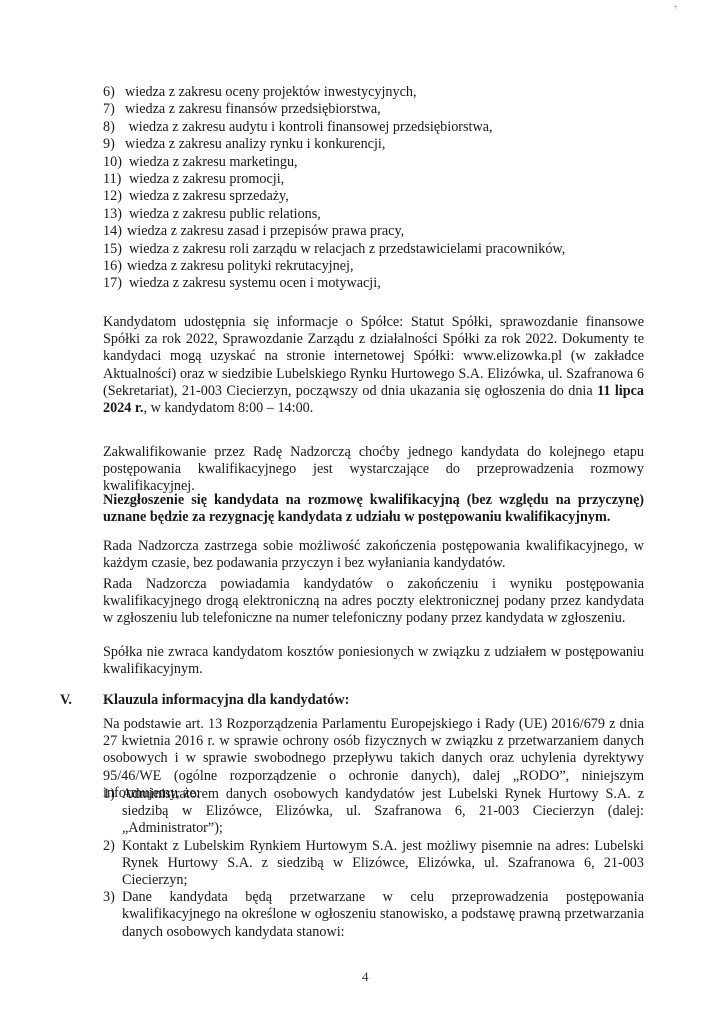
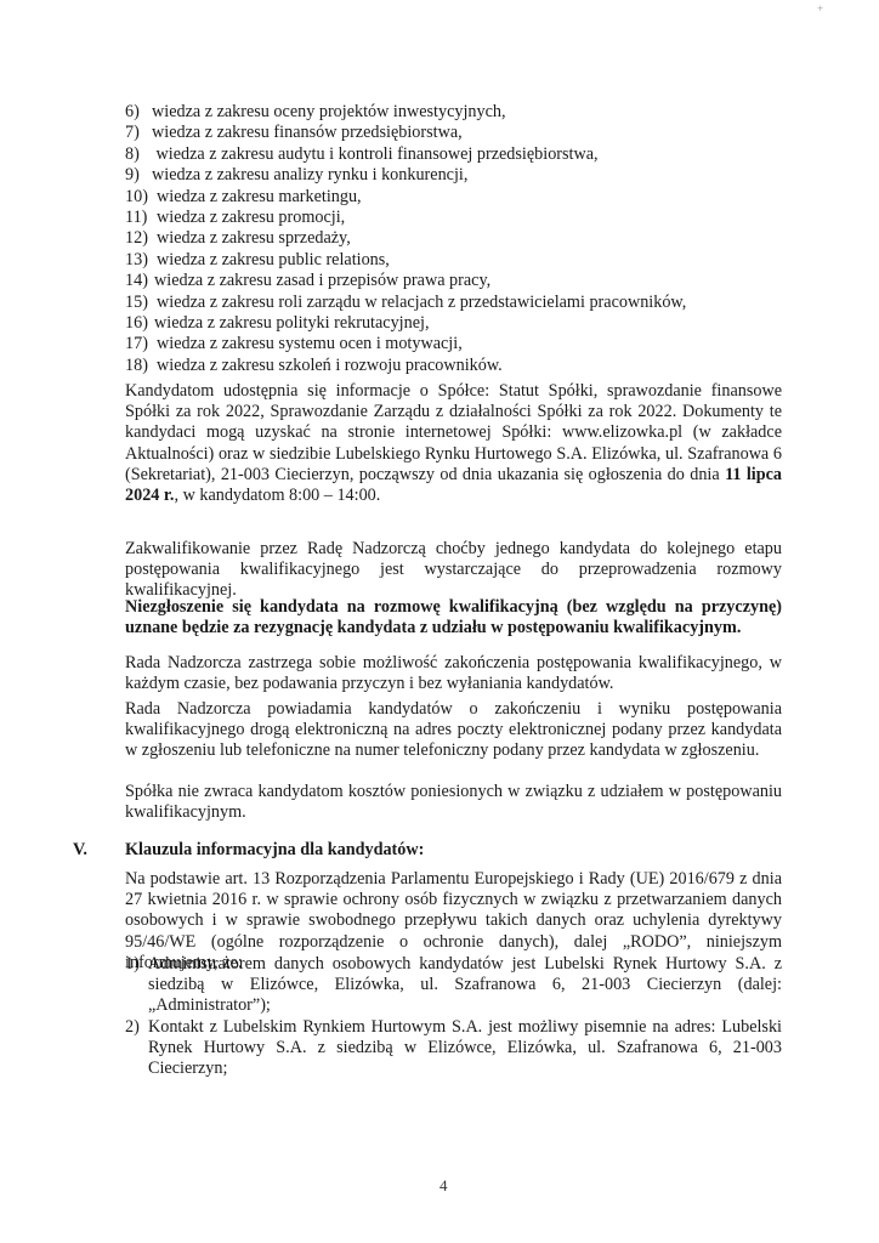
  +
  6)
  wiedza z zakresu oceny projektów inwestycyjnych,
  7)
  wiedza z zakresu finansów przedsiębiorstwa,
  8)
  wiedza z zakresu audytu i kontroli finansowej przedsiębiorstwa,
  9)
  wiedza z zakresu analizy rynku i konkurencji,
  10)
  wiedza z zakresu marketingu,
  11)
  wiedza z zakresu promocji,
  12)
  wiedza z zakresu sprzedaży,
  13)
  wiedza z zakresu public relations,
  14)
  wiedza z zakresu zasad i przepisów prawa pracy,
  15)
  wiedza z zakresu roli zarządu w relacjach z przedstawicielami pracowników,
  16)
  wiedza z zakresu polityki rekrutacyjnej,
  17)
  wiedza z zakresu systemu ocen i motywacji,
+ 18)
+ wiedza z zakresu szkoleń i rozwoju pracowników.
  Kandydatom udostępnia się informacje o Spółce: Statut Spółki, sprawozdanie finansowe Spółki za rok 2022, Sprawozdanie Zarządu z działalności Spółki za rok 2022. Dokumenty te kandydaci mogą uzyskać na stronie internetowej Spółki: www.elizowka.pl (w zakładce Aktualności) oraz w siedzibie Lubelskiego Rynku Hurtowego S.A. Elizówka, ul. Szafranowa 6 (Sekretariat), 21-003 Ciecierzyn, począwszy od dnia ukazania się ogłoszenia do dnia 11 lipca 2024 r., w kandydatom 8:00 – 14:00.
  Zakwalifikowanie przez Radę Nadzorczą choćby jednego kandydata do kolejnego etapu postępowania kwalifikacyjnego jest wystarczające do przeprowadzenia rozmowy kwalifikacyjnej.
  Niezgłoszenie się kandydata na rozmowę kwalifikacyjną (bez względu na przyczynę) uznane będzie za rezygnację kandydata z udziału w postępowaniu kwalifikacyjnym.
  Rada Nadzorcza zastrzega sobie możliwość zakończenia postępowania kwalifikacyjnego, w każdym czasie, bez podawania przyczyn i bez wyłaniania kandydatów.
  Rada Nadzorcza powiadamia kandydatów o zakończeniu i wyniku postępowania kwalifikacyjnego drogą elektroniczną na adres poczty elektronicznej podany przez kandydata w zgłoszeniu lub telefoniczne na numer telefoniczny podany przez kandydata w zgłoszeniu.
  Spółka nie zwraca kandydatom kosztów poniesionych w związku z udziałem w postępowaniu kwalifikacyjnym.
  V.
  Klauzula informacyjna dla kandydatów:
  Na podstawie art. 13 Rozporządzenia Parlamentu Europejskiego i Rady (UE) 2016/679 z dnia 27 kwietnia 2016 r. w sprawie ochrony osób fizycznych w związku z przetwarzaniem danych osobowych i w sprawie swobodnego przepływu takich danych oraz uchylenia dyrektywy 95/46/WE (ogólne rozporządzenie o ochronie danych), dalej „RODO”, niniejszym informujemy, że:
  1)
  Administratorem danych osobowych kandydatów jest Lubelski Rynek Hurtowy S.A. z siedzibą w Elizówce, Elizówka, ul. Szafranowa 6, 21-003 Ciecierzyn (dalej: „Administrator”);
  2)
  Kontakt z Lubelskim Rynkiem Hurtowym S.A. jest możliwy pisemnie na adres: Lubelski Rynek Hurtowy S.A. z siedzibą w Elizówce, Elizówka, ul. Szafranowa 6, 21-003 Ciecierzyn;
- 3)
- Dane kandydata będą przetwarzane w celu przeprowadzenia postępowania kwalifikacyjnego na określone w ogłoszeniu stanowisko, a podstawę prawną przetwarzania danych osobowych kandydata stanowi:
  4
